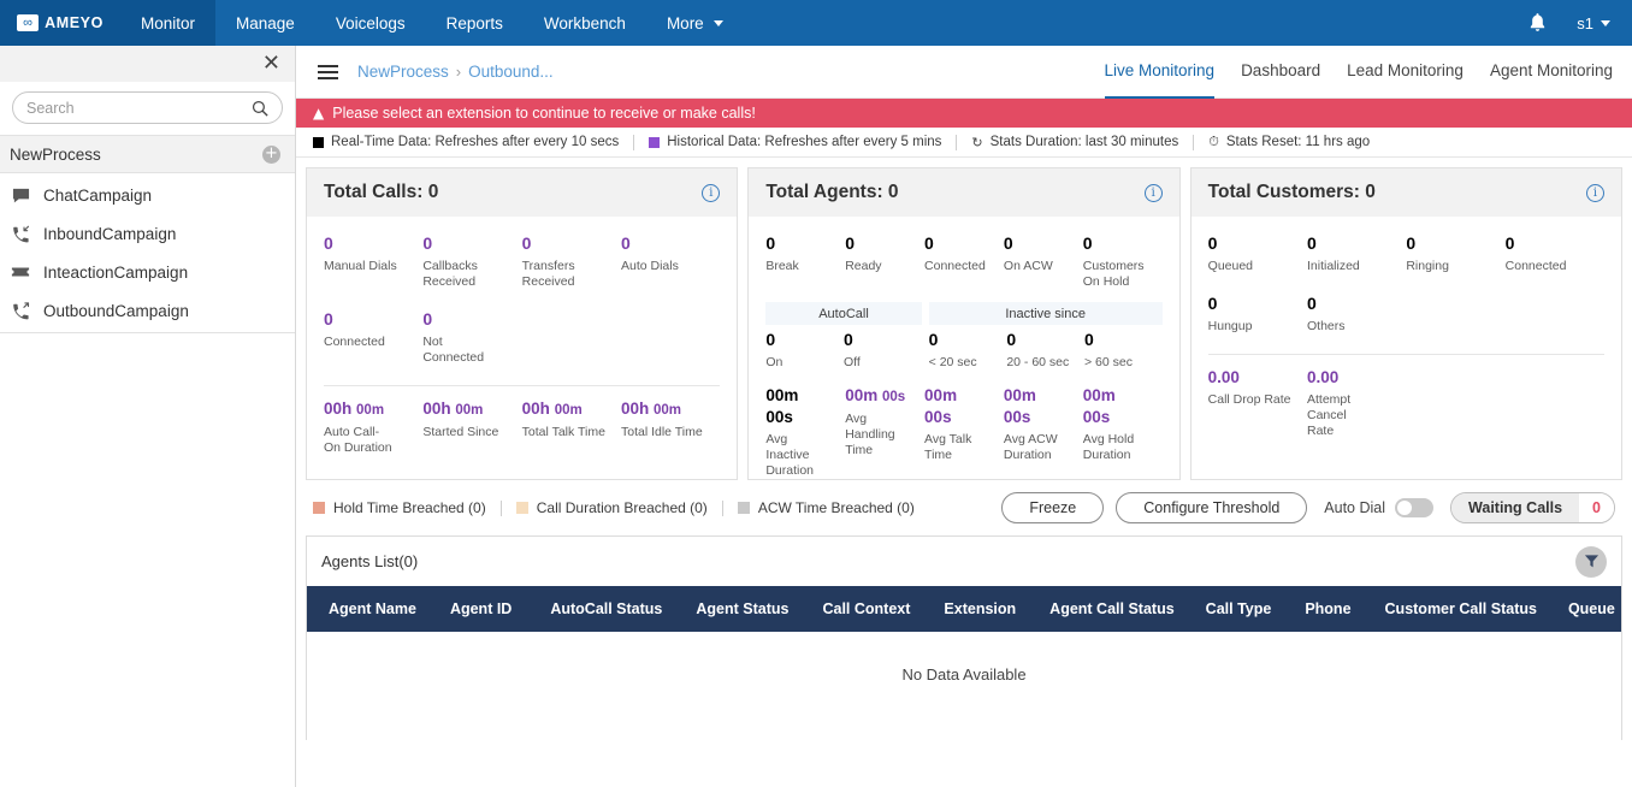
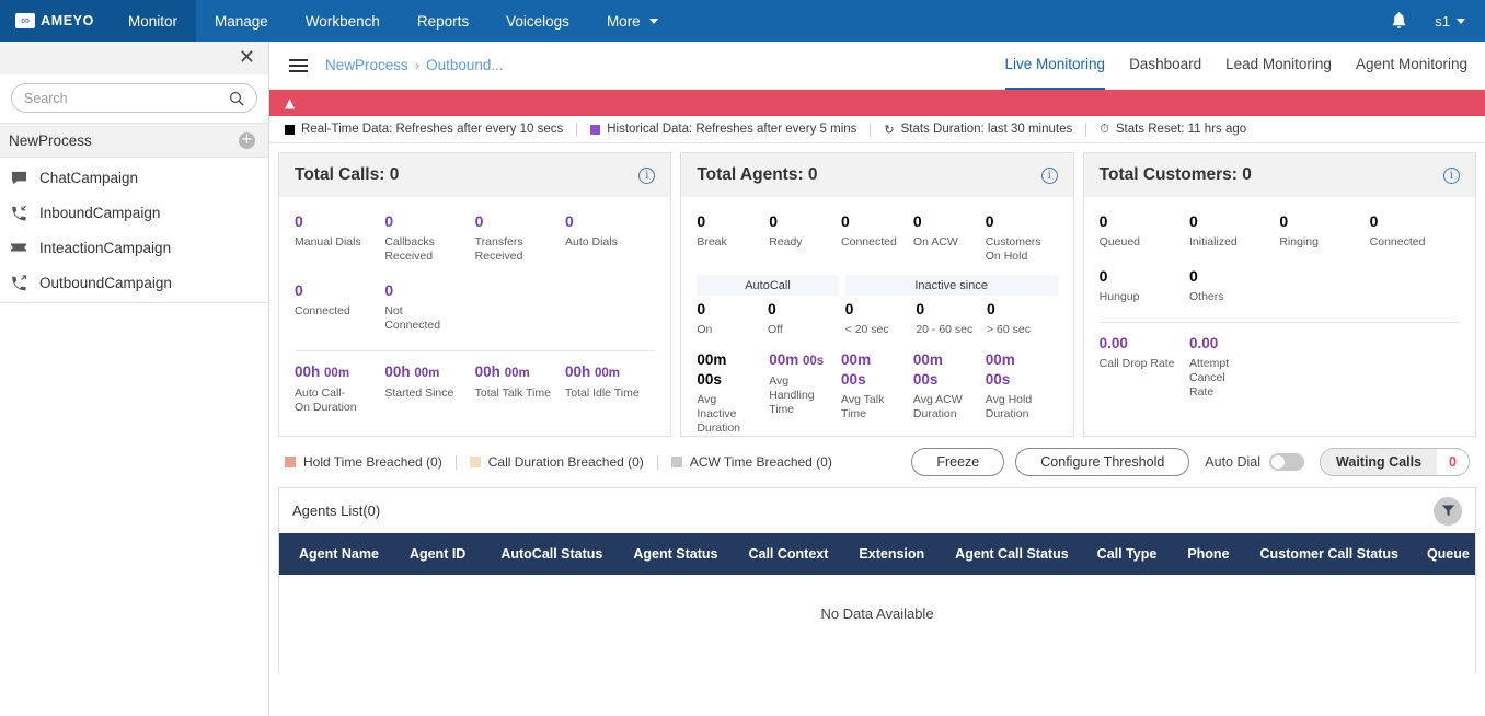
  ∞
  AMEYO
  Monitor
  Manage
- Voicelogs
+ Workbench
  Reports
- Workbench
+ Voicelogs
  More
  s1
  ✕
  Search
  NewProcess
  +
  ChatCampaign
  InboundCampaign
  InteactionCampaign
  OutboundCampaign
  NewProcess
  ›
  Outbound...
  Live Monitoring
  Dashboard
  Lead Monitoring
  Agent Monitoring
  ▲
- Please select an extension to continue to receive or make calls!
  Real-Time Data: Refreshes after every 10 secs
  Historical Data: Refreshes after every 5 mins
  ↻
  Stats Duration: last 30 minutes
  ⏱
  Stats Reset: 11 hrs ago
  Total Calls: 0
  i
  0
  Manual Dials
  0
  Callbacks Received
  0
  Transfers Received
  0
  Auto Dials
  0
  Connected
  0
  Not Connected
  00h 00m
  Auto Call-On Duration
  00h 00m
  Started Since
  00h 00m
  Total Talk Time
  00h 00m
  Total Idle Time
  Total Agents: 0
  i
  0
  Break
  0
  Ready
  0
  Connected
  0
  On ACW
  0
  Customers On Hold
  AutoCall
  0
  On
  0
  Off
  Inactive since
  0
  < 20 sec
  0
  20 - 60 sec
  0
  > 60 sec
  00m 00s
  Avg Inactive Duration
  00m 00s
  Avg Handling Time
  00m 00s
  Avg Talk Time
  00m 00s
  Avg ACW Duration
  00m 00s
  Avg Hold Duration
  Total Customers: 0
  i
  0
  Queued
  0
  Initialized
  0
  Ringing
  0
  Connected
  0
  Hungup
  0
  Others
  0.00
  Call Drop Rate
  0.00
  Attempt Cancel Rate
  Hold Time Breached (0)
  Call Duration Breached (0)
  ACW Time Breached (0)
  Freeze
  Configure Threshold
  Auto Dial
  Waiting Calls
  0
  Agents List(0)
  Agent Name
  Agent ID
  AutoCall Status
  Agent Status
  Call Context
  Extension
  Agent Call Status
  Call Type
  Phone
  Customer Call Status
  Queue
  No Data Available
